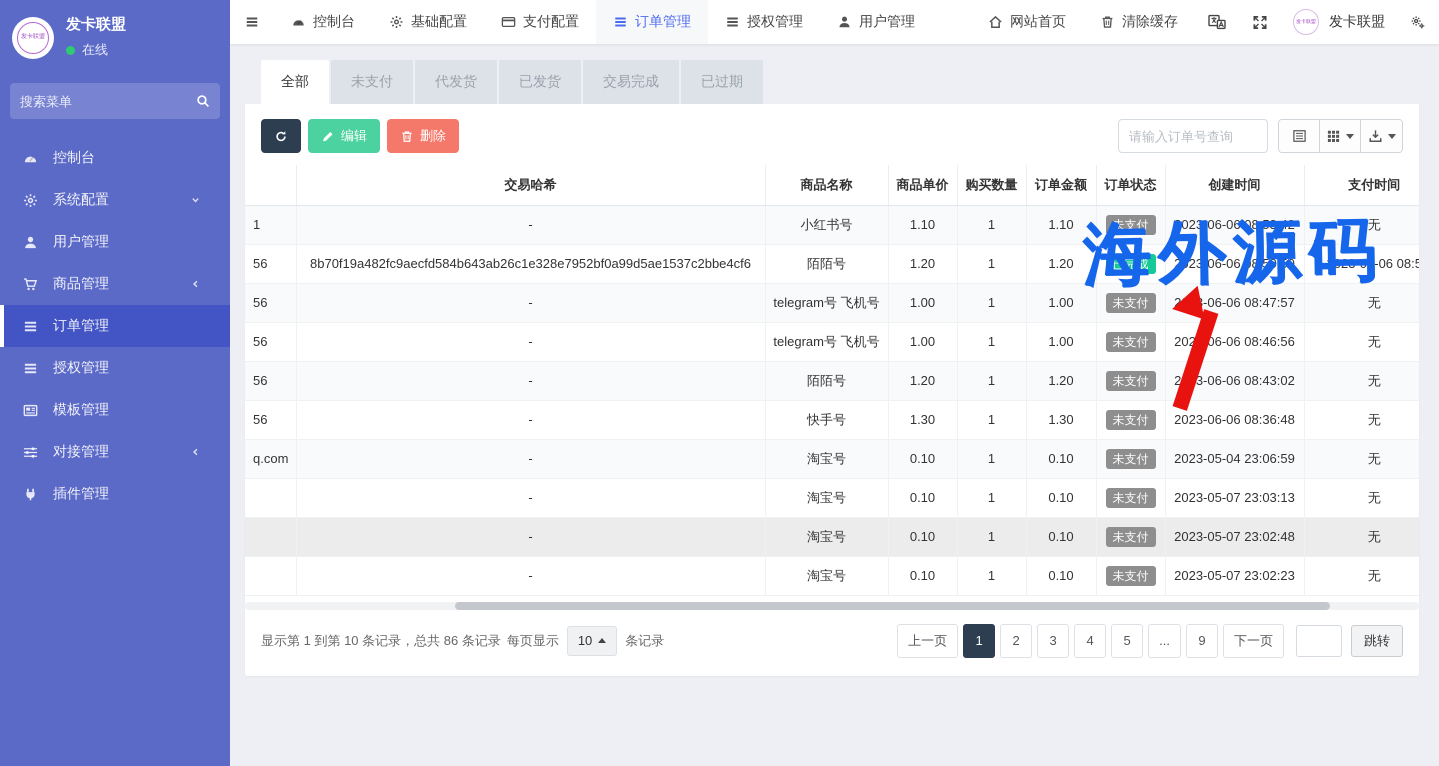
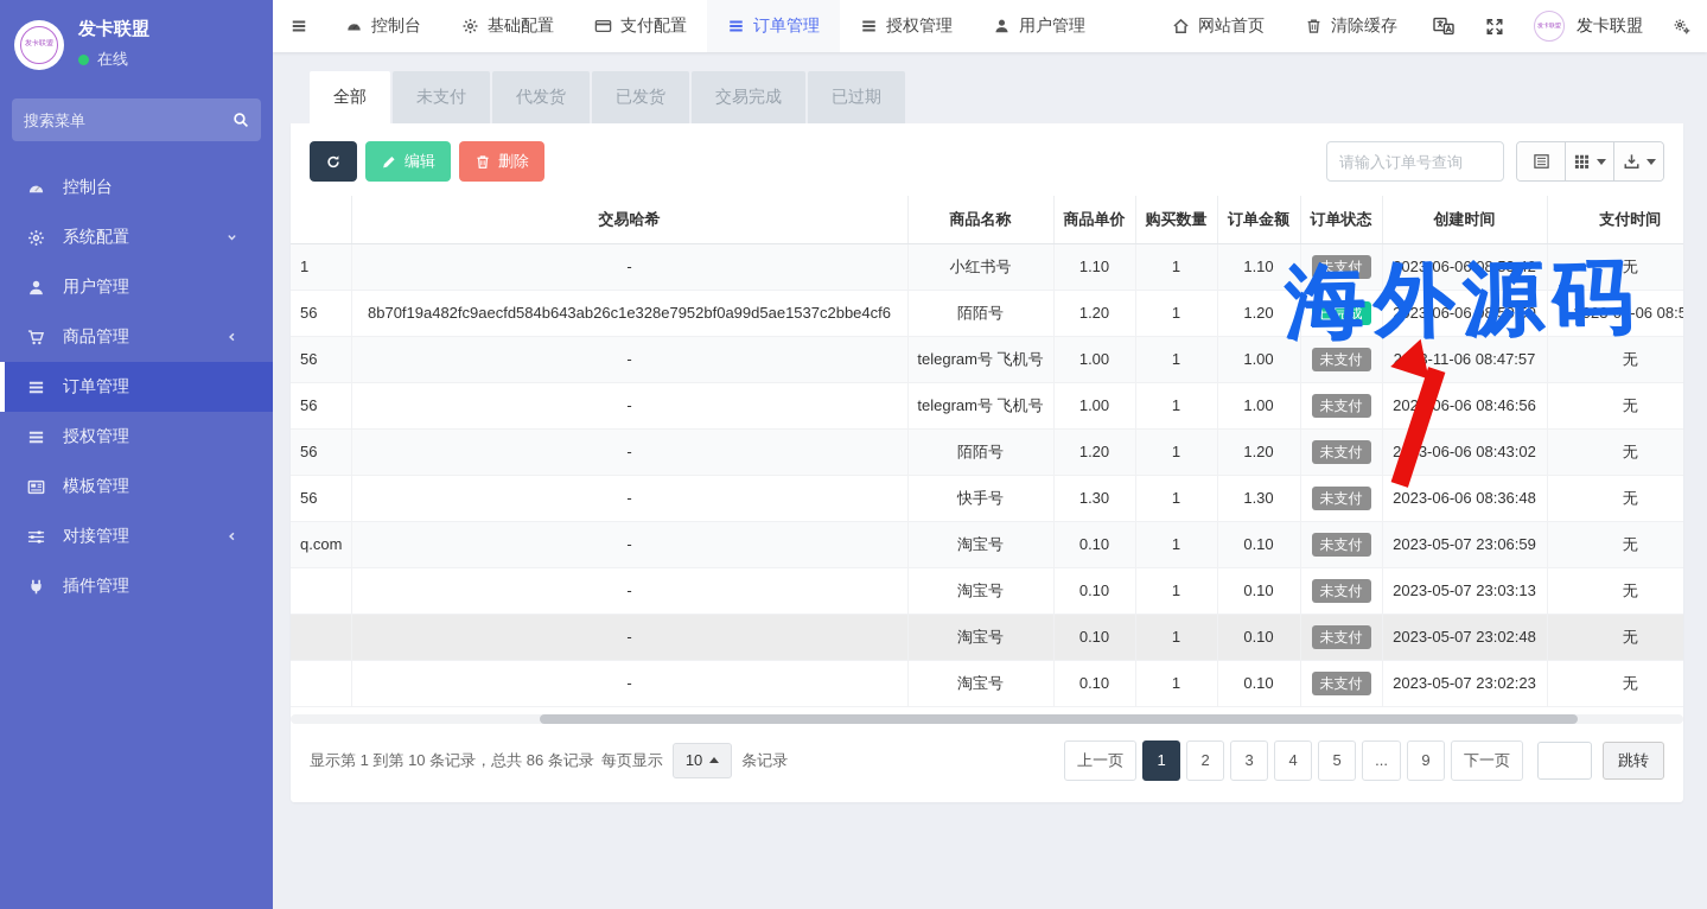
  发卡联盟
  在线
  搜索菜单
  控制台
  系统配置
  用户管理
  商品管理
  订单管理
  授权管理
  模板管理
  对接管理
  插件管理
  控制台
  基础配置
  支付配置
  订单管理
  授权管理
  用户管理
  网站首页
  清除缓存
  发卡联盟
  全部
  未支付
  代发货
  已发货
  交易完成
  已过期
  编辑
  删除
  请输入订单号查询
  	交易哈希	商品名称	商品单价	购买数量	订单金额	订单状态	创建时间	支付时间
  1	-	小红书号	1.10	1	1.10	未支付	2023-06-06 08:53:42	无
  56	8b70f19a482fc9aecfd584b643ab26c1e328e7952bf0a99d5ae1537c2bbe4cf6	陌陌号	1.20	1	1.20	已完成	2023-06-06 08:50:50	2023-06-06 08:5
- 56	-	telegram号 飞机号	1.00	1	1.00	未支付	2023-06-06 08:47:57	无
+ 56	-	telegram号 飞机号	1.00	1	1.00	未支付	2023-11-06 08:47:57	无
  56	-	telegram号 飞机号	1.00	1	1.00	未支付	20206-06 08:46:56	无
  56	-	陌陌号	1.20	1	1.20	未支付	23-06-06 08:43:02	无
  56	-	快手号	1.30	1	1.30	未支付	2023-06-06 08:36:48	无
- q.com	-	淘宝号	0.10	1	0.10	未支付	2023-05-04 23:06:59	无
+ q.com	-	淘宝号	0.10	1	0.10	未支付	2023-05-07 23:06:59	无
  	-	淘宝号	0.10	1	0.10	未支付	2023-05-07 23:03:13	无
  	-	淘宝号	0.10	1	0.10	未支付	2023-05-07 23:02:48	无
  	-	淘宝号	0.10	1	0.10	未支付	2023-05-07 23:02:23	无
  显示第 1 到第 10 条记录，总共 86 条记录
  每页显示
  10
  条记录
  上一页
  1
  2
  3
  4
  5
  ...
  9
  下一页
  跳转
  海外源码
